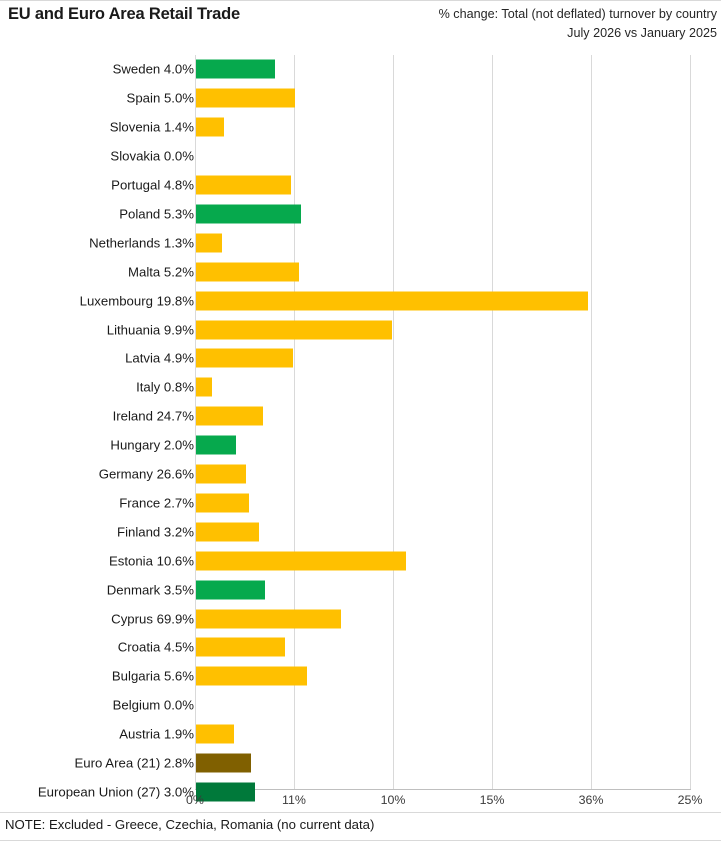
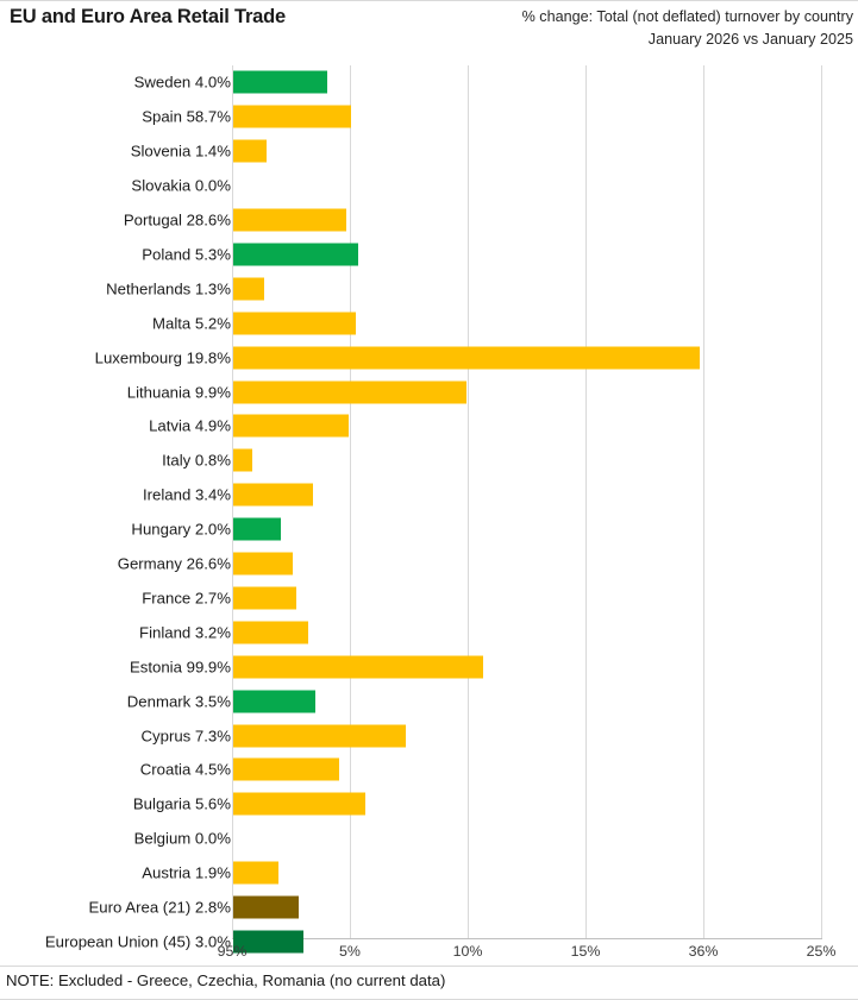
  EU and Euro Area Retail Trade
  % change: Total (not deflated) turnover by country
- July 2026 vs January 2025
+ January 2026 vs January 2025
  Sweden 4.0%
- Spain 5.0%
+ Spain 58.7%
  Slovenia 1.4%
  Slovakia 0.0%
- Portugal 4.8%
+ Portugal 28.6%
  Poland 5.3%
  Netherlands 1.3%
  Malta 5.2%
  Luxembourg 19.8%
  Lithuania 9.9%
  Latvia 4.9%
  Italy 0.8%
- Ireland 24.7%
+ Ireland 3.4%
  Hungary 2.0%
  Germany 26.6%
  France 2.7%
  Finland 3.2%
- Estonia 10.6%
+ Estonia 99.9%
  Denmark 3.5%
- Cyprus 69.9%
+ Cyprus 7.3%
  Croatia 4.5%
  Bulgaria 5.6%
  Belgium 0.0%
  Austria 1.9%
  Euro Area (21) 2.8%
- European Union (27) 3.0%
+ European Union (45) 3.0%
- 0%
+ 95%
- 11%
+ 5%
  10%
  15%
  36%
  25%
  NOTE: Excluded - Greece, Czechia, Romania (no current data)
